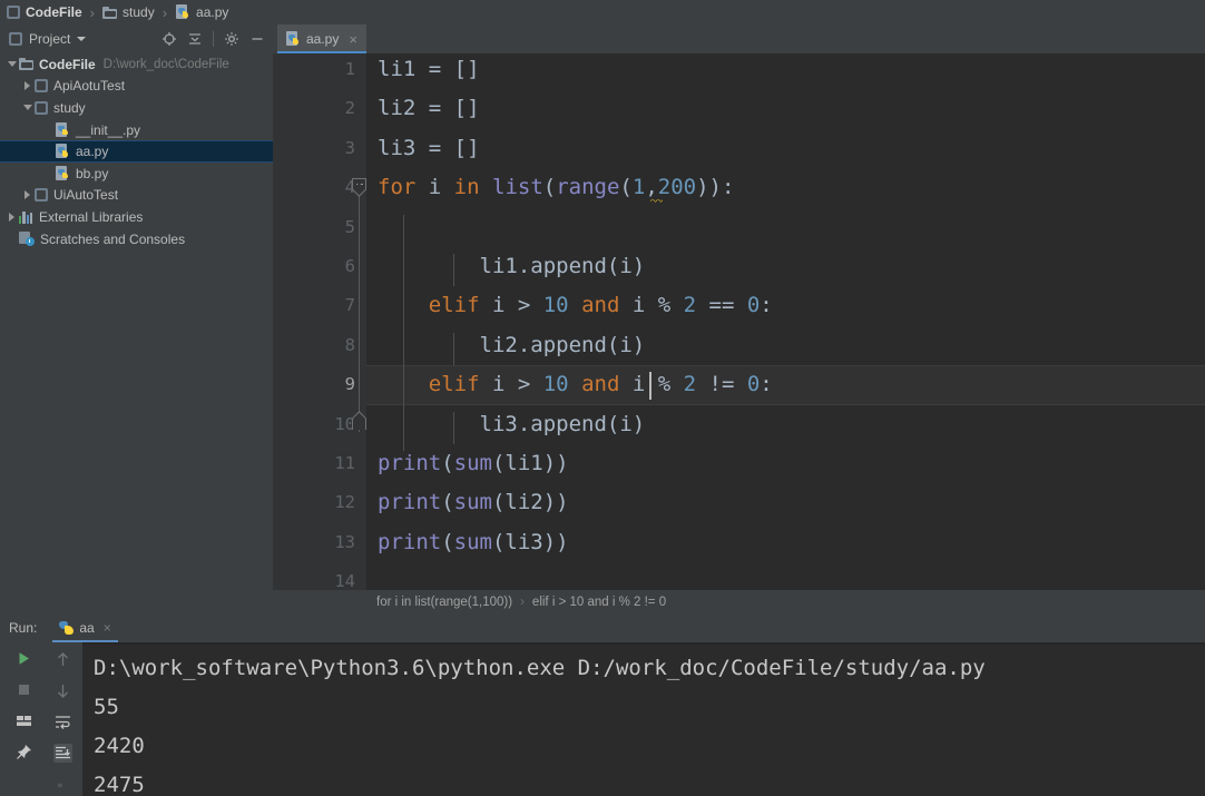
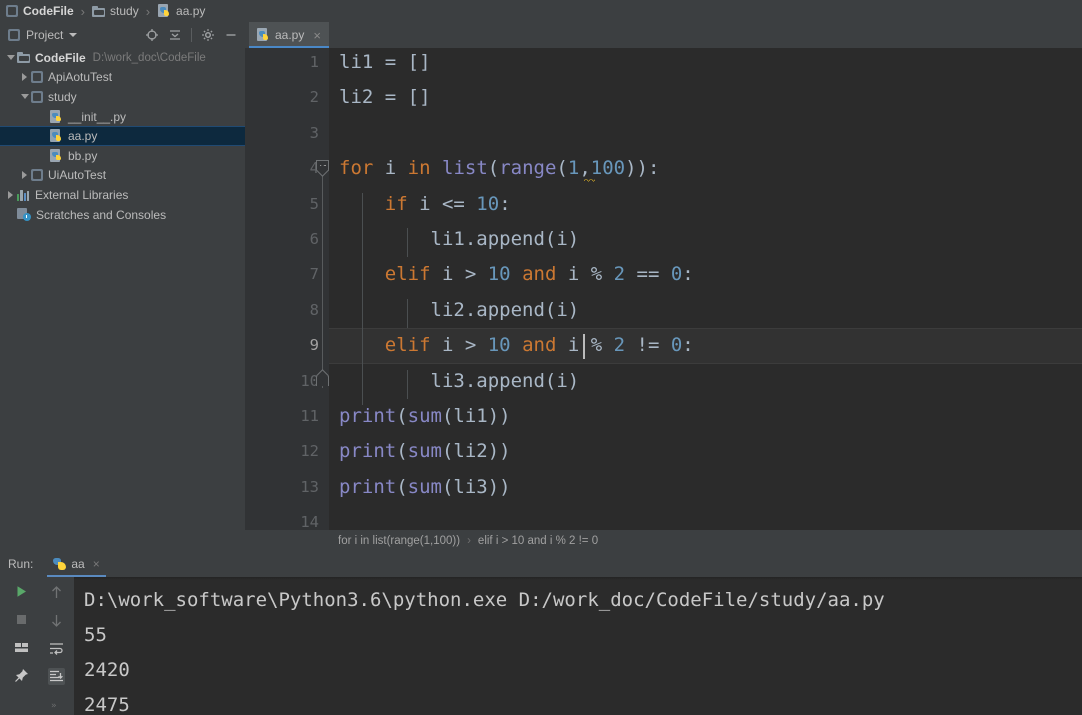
  CodeFile
  ›
  study
  ›
  aa.py
  Project
  CodeFile
  D:\work_doc\CodeFile
  ApiAotuTest
  study
  __init__.py
  aa.py
  bb.py
  UiAutoTest
  External Libraries
  Scratches and Consoles
  aa.py
  ×
  1
  2
  3
  4
  5
  6
  7
  8
  9
  10
  11
  12
  13
  14
  li1 = []
  li2 = []
- li3 = []
- for i in list(range(1,200)):
+ for i in list(range(1,100)):
+ if i <= 10:
  li1.append(i)
  elif i > 10 and i % 2 == 0:
  li2.append(i)
  elif i > 10 and i % 2 != 0:
  li3.append(i)
  print(sum(li1))
  print(sum(li2))
  print(sum(li3))
  for i in list(range(1,100))
  ›
  elif i > 10 and i % 2 != 0
  Run:
  aa
  ×
  »
  D:\work_software\Python3.6\python.exe D:/work_doc/CodeFile/study/aa.py
  55
  2420
  2475
